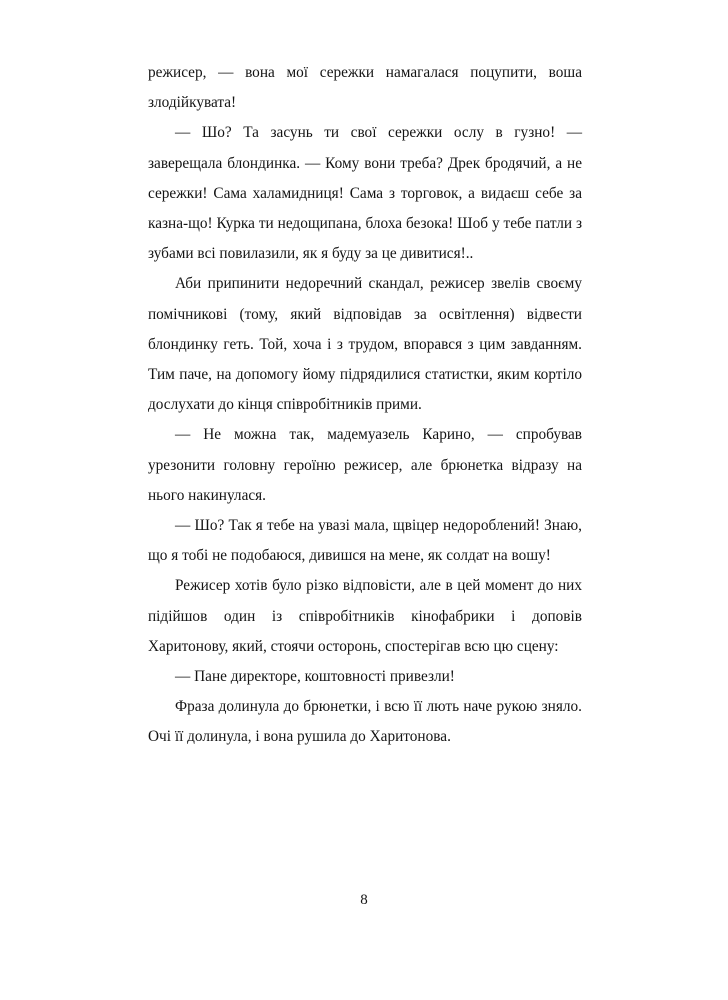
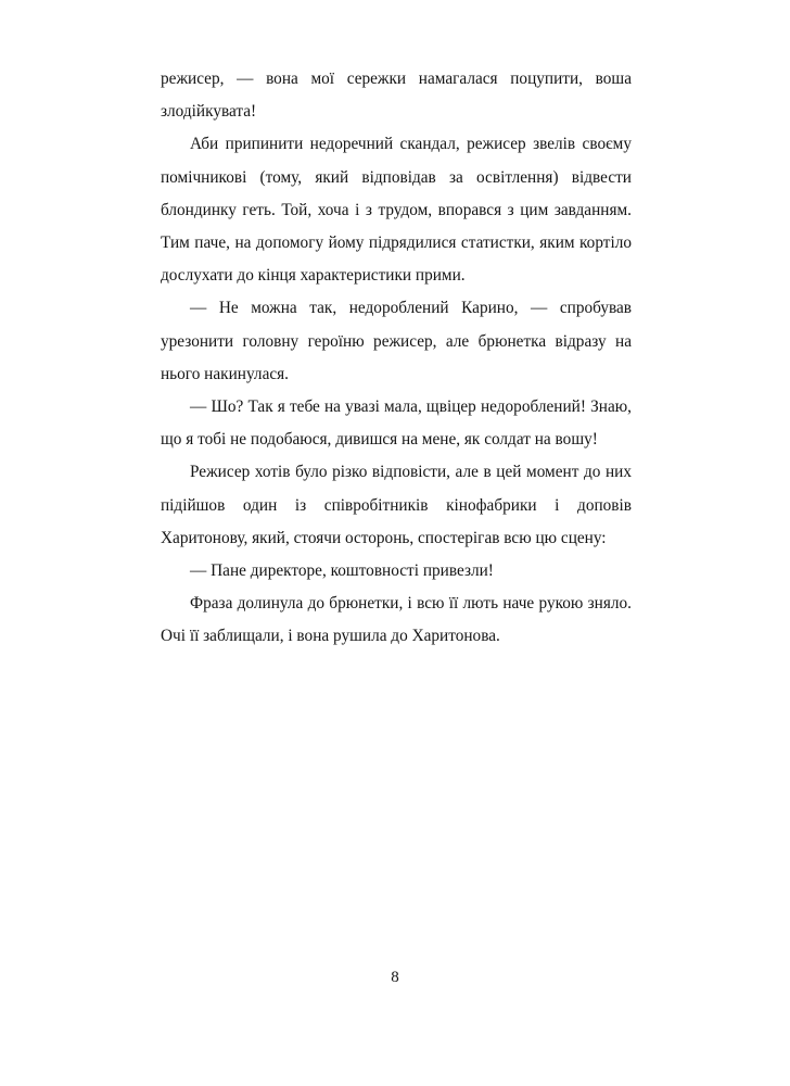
  режисер, — вона мої сережки намагалася поцупити, воша злодійкувата!
- — Шо? Та засунь ти свої сережки ослу в гузно! — заверещала блондинка. — Кому вони треба? Дрек бродячий, а не сережки! Сама халамидниця! Сама з торговок, а видаєш себе за казна-що! Курка ти недощипана, блоха безока! Шоб у тебе патли з зубами всі повилазили, як я буду за це дивитися!..
- Аби припинити недоречний скандал, режисер звелів своєму помічникові (тому, який відповідав за освітлення) відвести блондинку геть. Той, хоча і з трудом, впорався з цим завданням. Тим паче, на допомогу йому підрядилися статистки, яким кортіло дослухати до кінця співробітників прими.
+ Аби припинити недоречний скандал, режисер звелів своєму помічникові (тому, який відповідав за освітлення) відвести блондинку геть. Той, хоча і з трудом, впорався з цим завданням. Тим паче, на допомогу йому підрядилися статистки, яким кортіло дослухати до кінця характеристики прими.
- — Не можна так, мадемуазель Карино, — спробував урезонити головну героїню режисер, але брюнетка відразу на нього накинулася.
+ — Не можна так, недороблений Карино, — спробував урезонити головну героїню режисер, але брюнетка відразу на нього накинулася.
  — Шо? Так я тебе на увазі мала, щвіцер недороблений! Знаю, що я тобі не подобаюся, дивишся на мене, як солдат на вошу!
  Режисер хотів було різко відповісти, але в цей момент до них підійшов один із співробітників кінофабрики і доповів Харитонову, який, стоячи осторонь, спостерігав всю цю сцену:
  — Пане директоре, коштовності привезли!
- Фраза долинула до брюнетки, і всю її лють наче рукою зняло. Очі її долинула, і вона рушила до Харитонова.
+ Фраза долинула до брюнетки, і всю її лють наче рукою зняло. Очі її заблищали, і вона рушила до Харитонова.
  8
